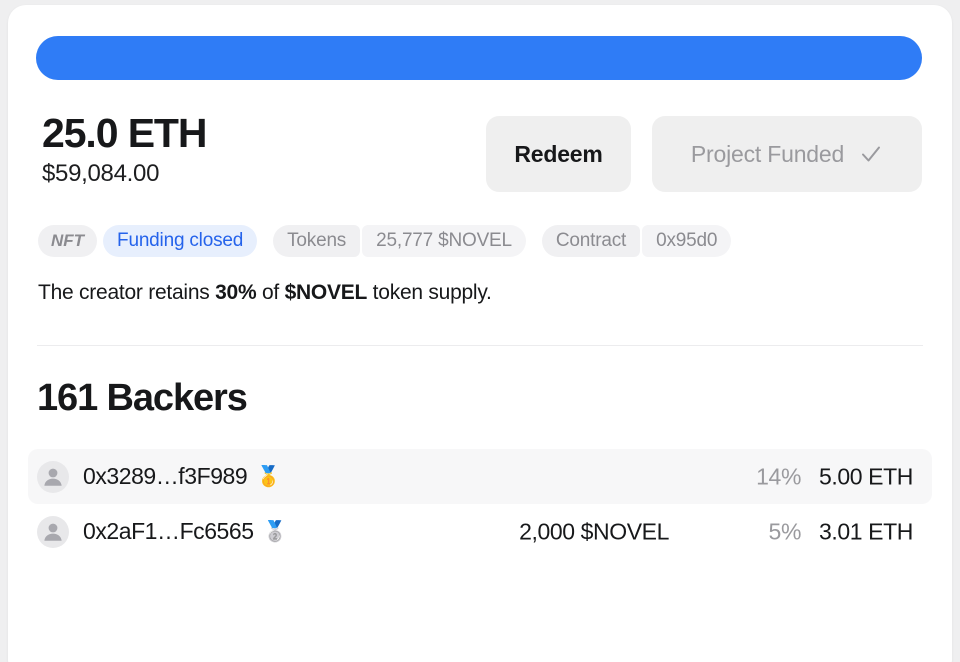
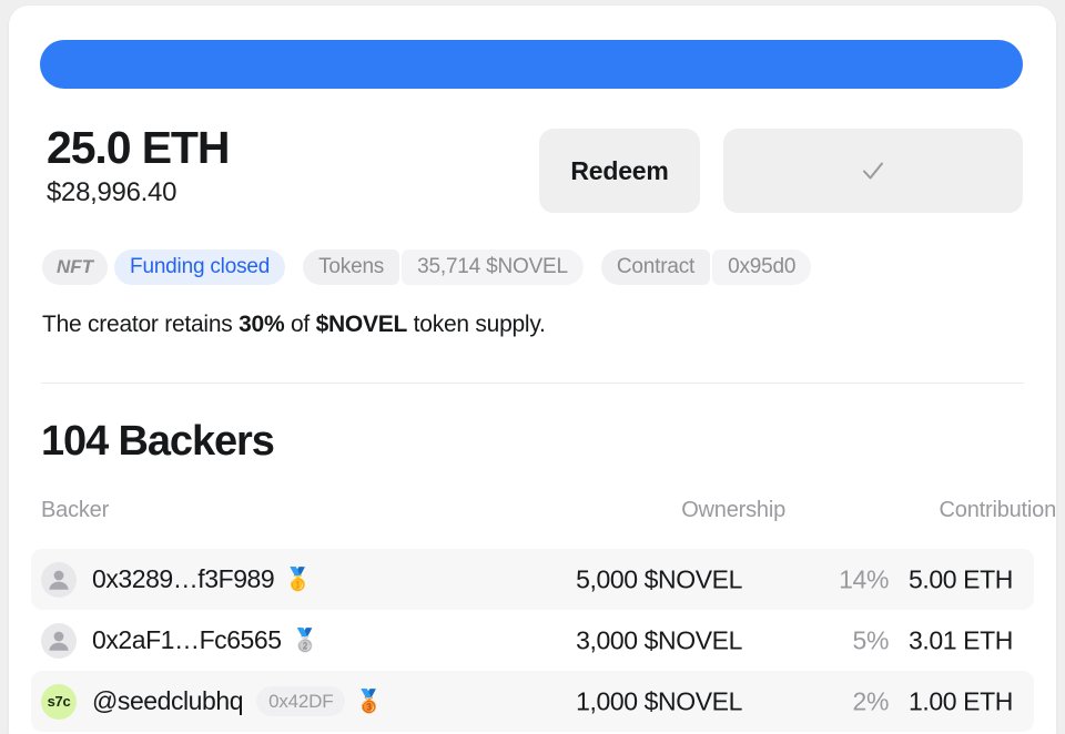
  25.0 ETH
- $59,084.00
+ $28,996.40
  Redeem
- Project Funded
  NFT
  Funding closed
  Tokens
- 25,777 $NOVEL
+ 35,714 $NOVEL
  Contract
  0x95d0
  The creator retains 30% of $NOVEL token supply.
- 161 Backers
+ 104 Backers
+ Backer
+ Ownership
+ Contribution
  0x3289…f3F989
  🥇
+ 5,000 $NOVEL
  14%
  5.00 ETH
  0x2aF1…Fc6565
  🥈
- 2,000 $NOVEL
+ 3,000 $NOVEL
  5%
  3.01 ETH
+ s7c
+ @seedclubhq
+ 0x42DF
+ 🥉
+ 1,000 $NOVEL
+ 2%
+ 1.00 ETH
